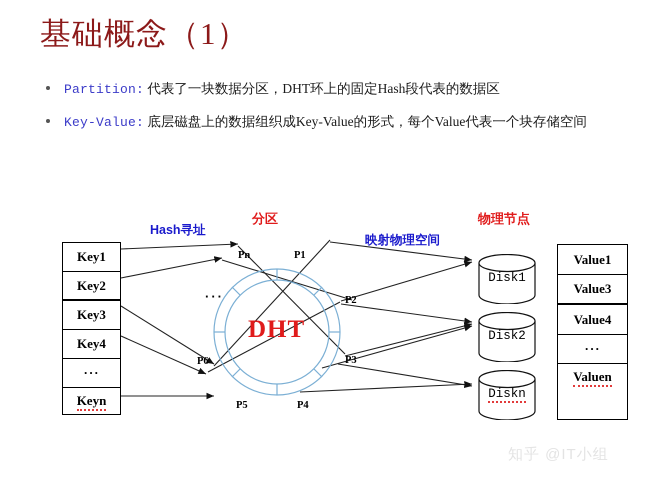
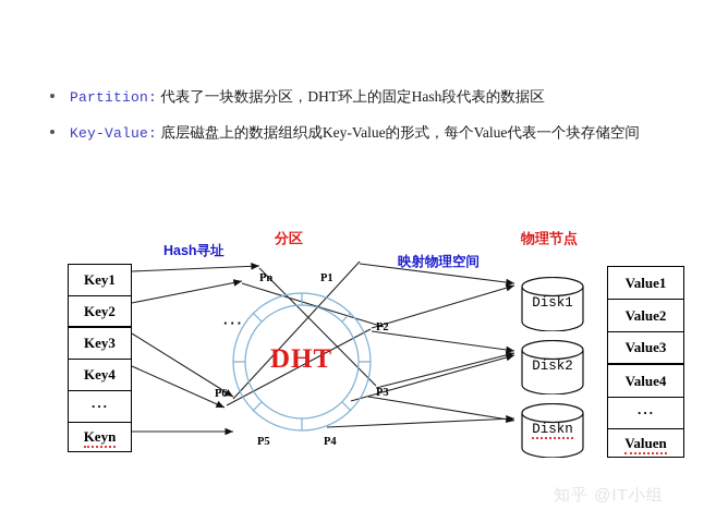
- 基础概念（1）
  Partition: 代表了一块数据分区，DHT环上的固定Hash段代表的数据区
  Key-Value: 底层磁盘上的数据组织成Key-Value的形式，每个Value代表一个块存储空间
  DHT
  Pn
  P1
  P2
  P3
  P4
  P5
  P6
  ···
  Hash寻址
  分区
  映射物理空间
  物理节点
  Key1
  Key2
  Key3
  Key4
  ···
  Keyn
  Disk1
  Disk2
  Diskn
  Value1
+ Value2
  Value3
  Value4
  ···
  Valuen
  知乎 @IT小组
